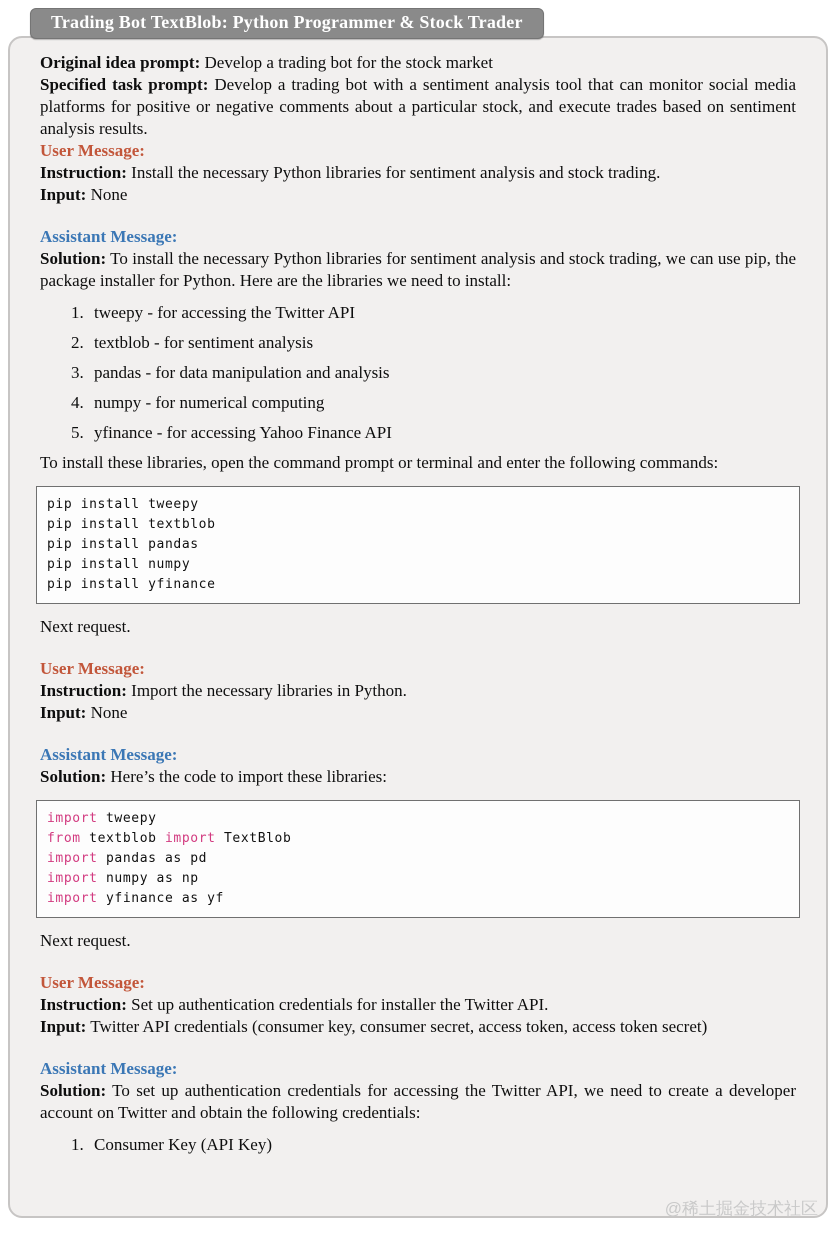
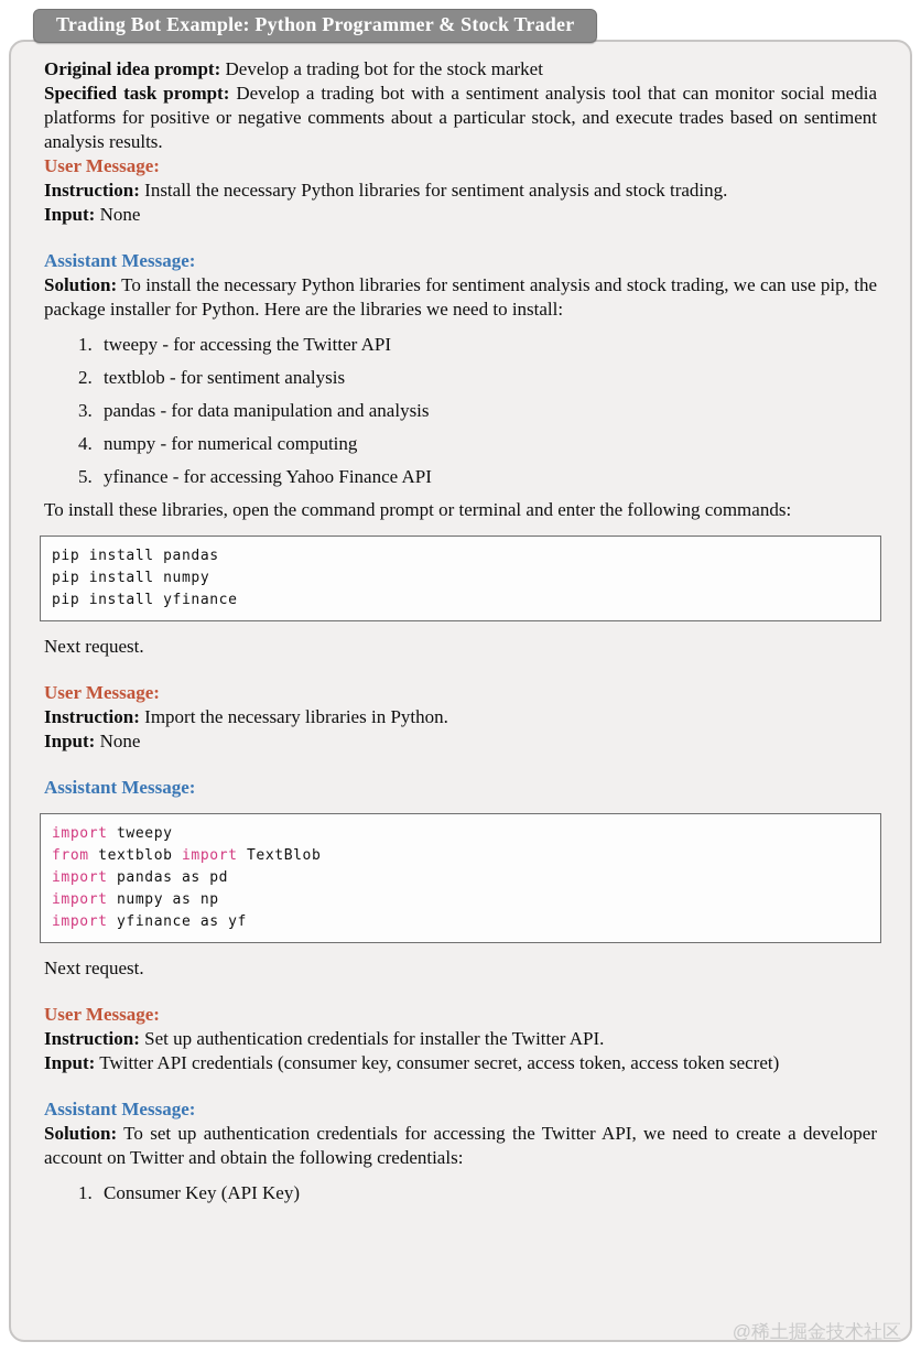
- Trading Bot TextBlob: Python Programmer & Stock Trader
+ Trading Bot Example: Python Programmer & Stock Trader
  Original idea prompt: Develop a trading bot for the stock market
  Specified task prompt: Develop a trading bot with a sentiment analysis tool that can monitor social media platforms for positive or negative comments about a particular stock, and execute trades based on sentiment analysis results.
  User Message:
  Instruction: Install the necessary Python libraries for sentiment analysis and stock trading.
  Input: None
  Assistant Message:
  Solution: To install the necessary Python libraries for sentiment analysis and stock trading, we can use pip, the package installer for Python. Here are the libraries we need to install:
  tweepy - for accessing the Twitter API
  textblob - for sentiment analysis
  pandas - for data manipulation and analysis
  numpy - for numerical computing
  yfinance - for accessing Yahoo Finance API
  To install these libraries, open the command prompt or terminal and enter the following commands:
- pip install tweepy
- pip install textblob
  pip install pandas
  pip install numpy
  pip install yfinance
  Next request.
  User Message:
  Instruction: Import the necessary libraries in Python.
  Input: None
  Assistant Message:
- Solution: Here’s the code to import these libraries:
  import tweepy
  from textblob import TextBlob
  import pandas as pd
  import numpy as np
  import yfinance as yf
  Next request.
  User Message:
  Instruction: Set up authentication credentials for installer the Twitter API.
  Input: Twitter API credentials (consumer key, consumer secret, access token, access token secret)
  Assistant Message:
  Solution: To set up authentication credentials for accessing the Twitter API, we need to create a developer account on Twitter and obtain the following credentials:
  Consumer Key (API Key)
  @稀土掘金技术社区
